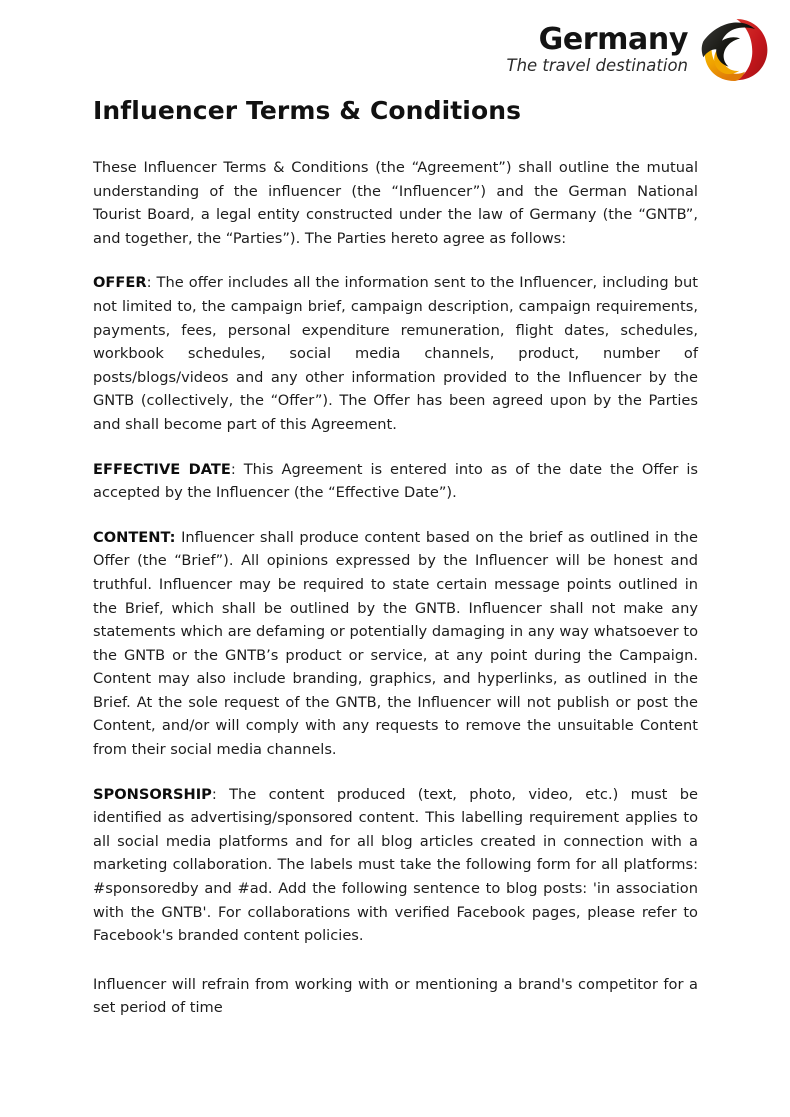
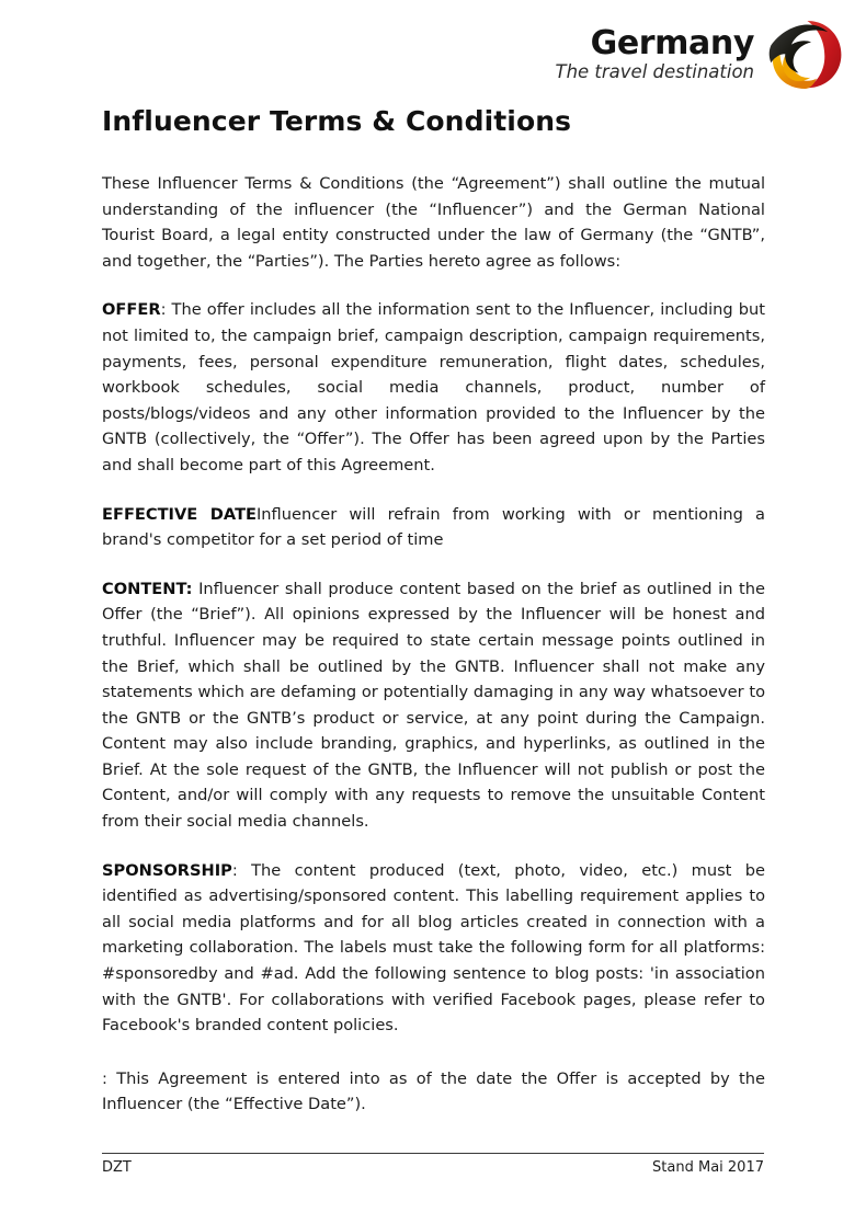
  Germany
  The travel destination
  Influencer Terms & Conditions
  These Influencer Terms & Conditions (the “Agreement”) shall outline the mutual understanding of the influencer (the “Influencer”) and the German National Tourist Board, a legal entity constructed under the law of Germany (the “GNTB”, and together, the “Parties”). The Parties hereto agree as follows:
  OFFER: The offer includes all the information sent to the Influencer, including but not limited to, the campaign brief, campaign description, campaign requirements, payments, fees, personal expenditure remuneration, flight dates, schedules, workbook schedules, social media channels, product, number of posts/blogs/videos and any other information provided to the Influencer by the GNTB (collectively, the “Offer”). The Offer has been agreed upon by the Parties and shall become part of this Agreement.
- EFFECTIVE DATE: This Agreement is entered into as of the date the Offer is accepted by the Influencer (the “Effective Date”).
+ EFFECTIVE DATEInfluencer will refrain from working with or mentioning a brand's competitor for a set period of time
  CONTENT: Influencer shall produce content based on the brief as outlined in the Offer (the “Brief”). All opinions expressed by the Influencer will be honest and truthful. Influencer may be required to state certain message points outlined in the Brief, which shall be outlined by the GNTB. Influencer shall not make any statements which are defaming or potentially damaging in any way whatsoever to the GNTB or the GNTB’s product or service, at any point during the Campaign. Content may also include branding, graphics, and hyperlinks, as outlined in the Brief. At the sole request of the GNTB, the Influencer will not publish or post the Content, and/or will comply with any requests to remove the unsuitable Content from their social media channels.
  SPONSORSHIP: The content produced (text, photo, video, etc.) must be identified as advertising/sponsored content. This labelling requirement applies to all social media platforms and for all blog articles created in connection with a marketing collaboration. The labels must take the following form for all platforms: #sponsoredby and #ad. Add the following sentence to blog posts: 'in association with the GNTB'. For collaborations with verified Facebook pages, please refer to Facebook's branded content policies.
- Influencer will refrain from working with or mentioning a brand's competitor for a set period of time
+ : This Agreement is entered into as of the date the Offer is accepted by the Influencer (the “Effective Date”).
+ DZT
+ Stand Mai 2017
